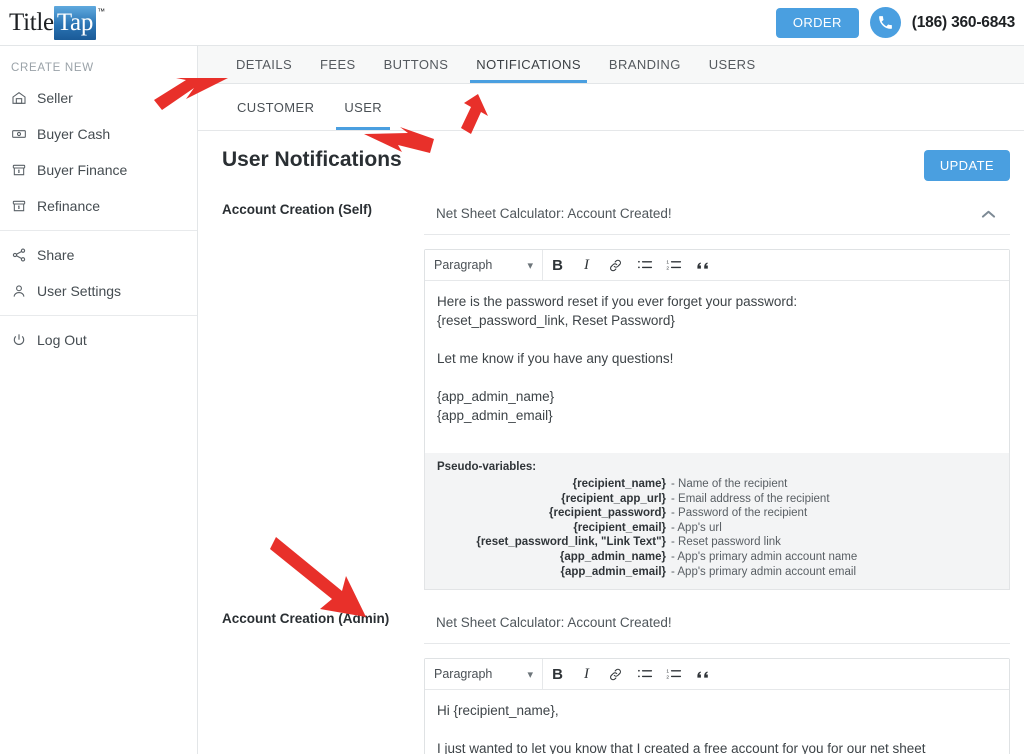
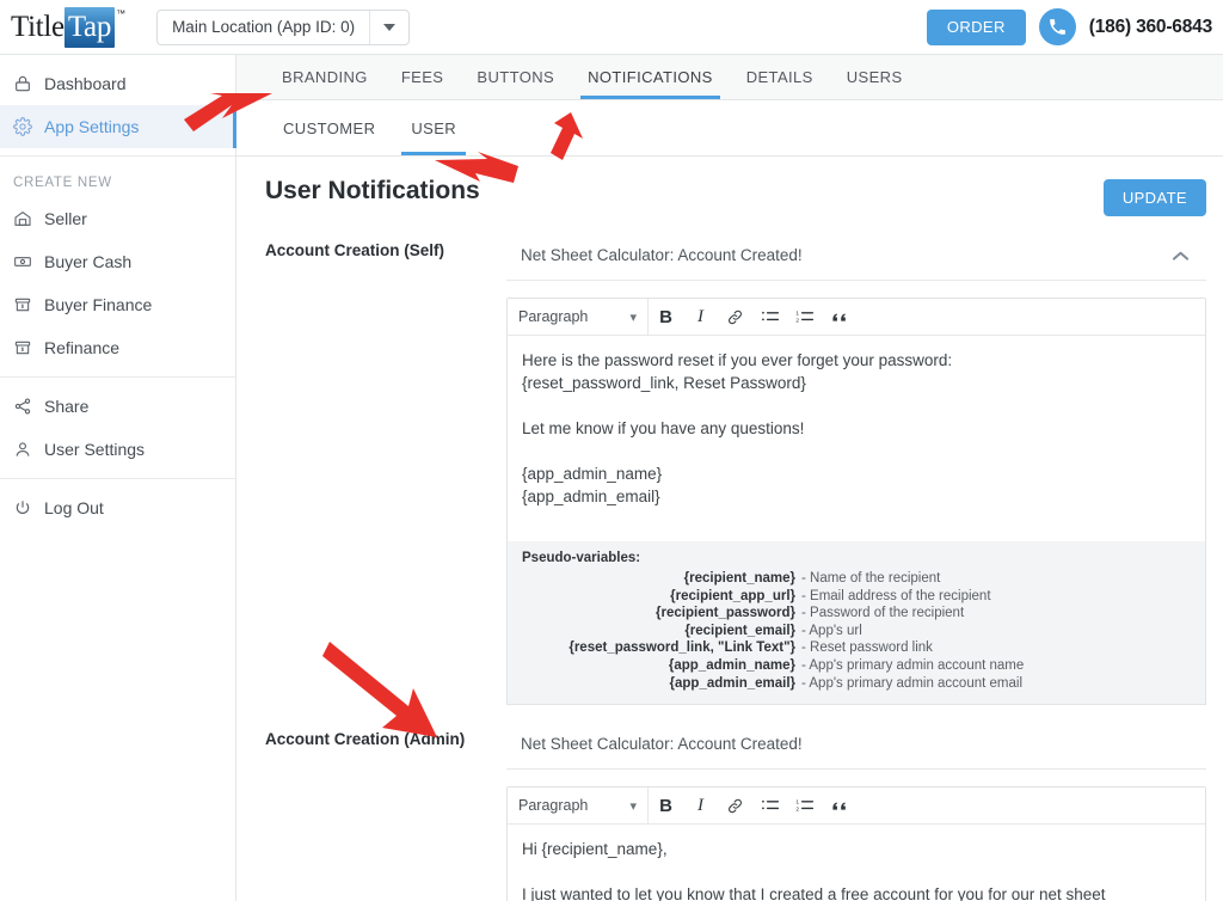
  Title
  Tap
  ™
+ Main Location (App ID: 0)
  ORDER
  (186) 360-6843
+ Dashboard
+ App Settings
  CREATE NEW
  Seller
  Buyer Cash
  Buyer Finance
  Refinance
  Share
  User Settings
  Log Out
- DETAILS
+ BRANDING
  FEES
  BUTTONS
  NOTIFICATIONS
- BRANDING
+ DETAILS
  USERS
  CUSTOMER
  USER
  User Notifications
  UPDATE
  Account Creation (Self)
  Net Sheet Calculator: Account Created!
  Paragraph
  ▾
  B
  I
  Here is the password reset if you ever forget your password:
  {reset_password_link, Reset Password}
  Let me know if you have any questions!
  {app_admin_name}
  {app_admin_email}
  Pseudo-variables:
  {recipient_name}
  - Name of the recipient
  {recipient_app_url}
  - Email address of the recipient
  {recipient_password}
  - Password of the recipient
  {recipient_email}
  - App's url
  {reset_password_link, "Link Text"}
  - Reset password link
  {app_admin_name}
  - App's primary admin account name
  {app_admin_email}
  - App's primary admin account email
  Account Creation (Admin)
  Net Sheet Calculator: Account Created!
  Paragraph
  ▾
  B
  I
  Hi {recipient_name},
  I just wanted to let you know that I created a free account for you for our net sheet
